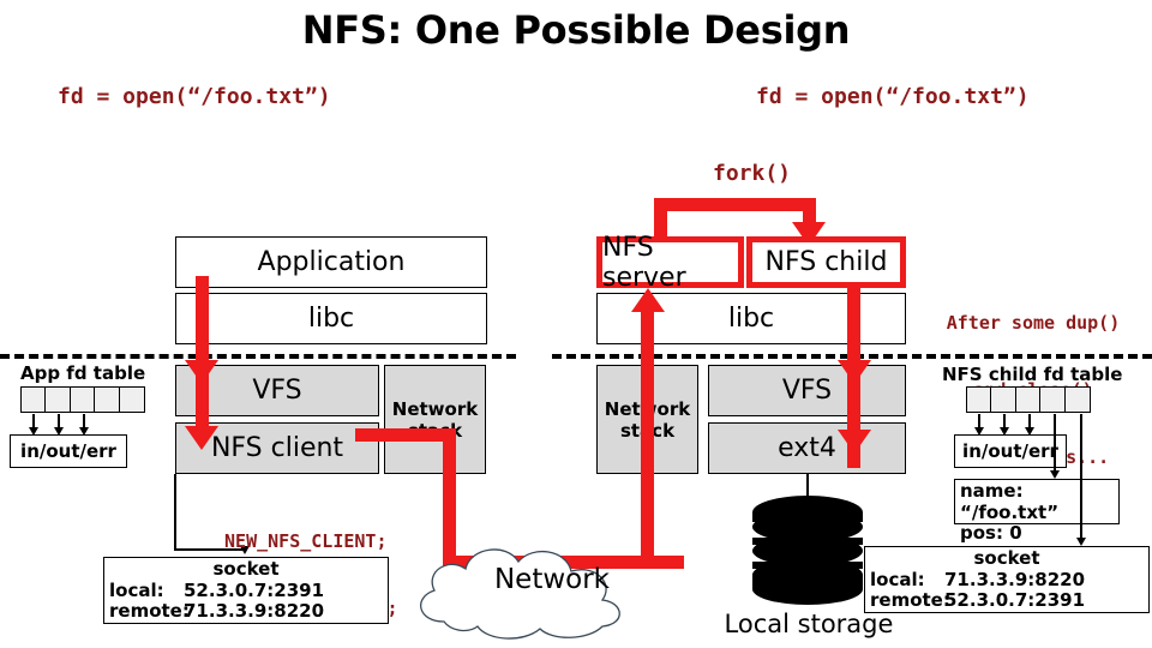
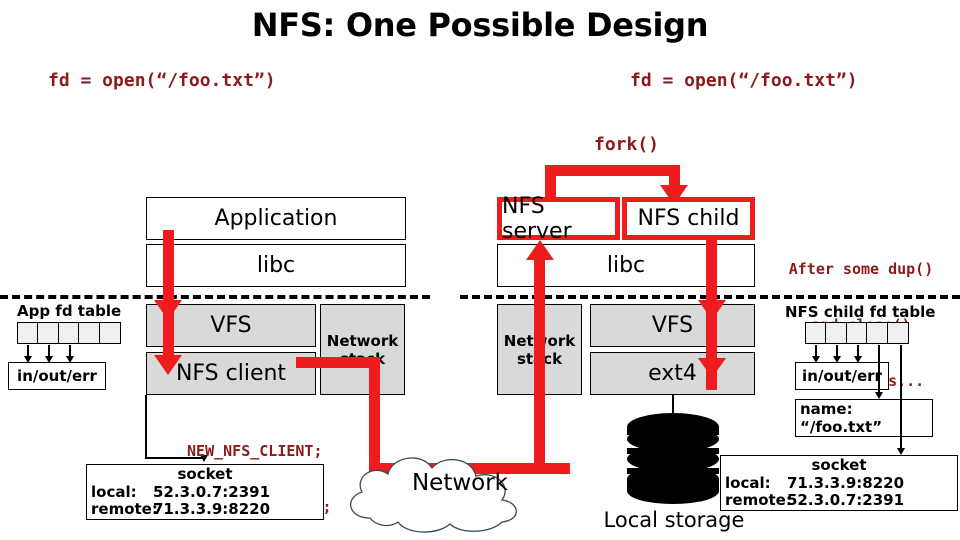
  NFS: One Possible Design
  fd = open(“/foo.txt”)
  fd = open(“/foo.txt”)
  fork()
  Application
  libc
  VFS
  NFS client
  Network
  App fd table
  in/out/err
  NEW_NFS_CLIENT;
  socket
  local:
  52.3.0.7:2391
  remote
  71.3.3.9:8220
  NFS server
  NFS child
  libc
  Netork
  stck
  VFS
  ext4
  After some dup()
  NFS child fd table
  in/out/er
  name: “/foo.txt”
- pos: 0
  socket
  local:
  71.3.3.9:8220
  remote
  52.3.0.7:2391
  Network
  Local storage
